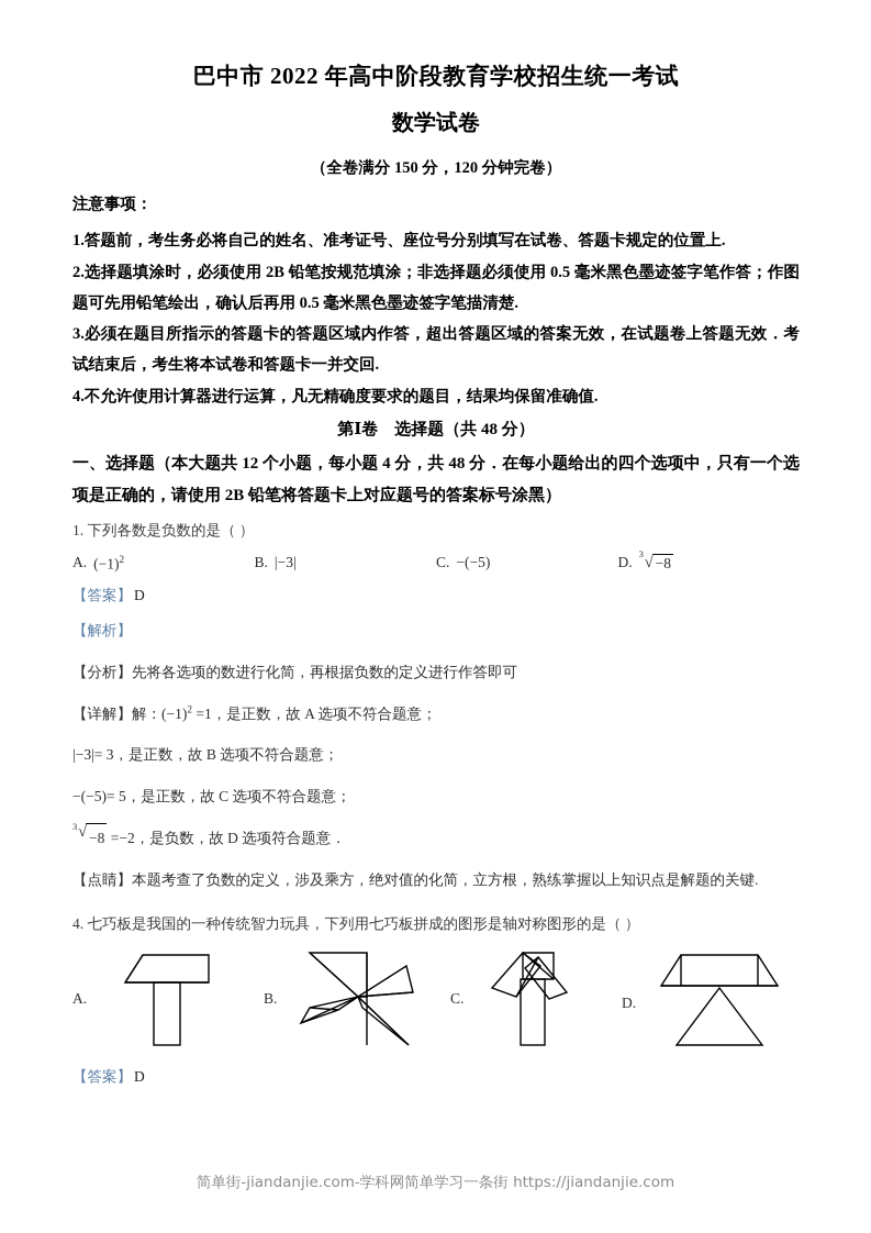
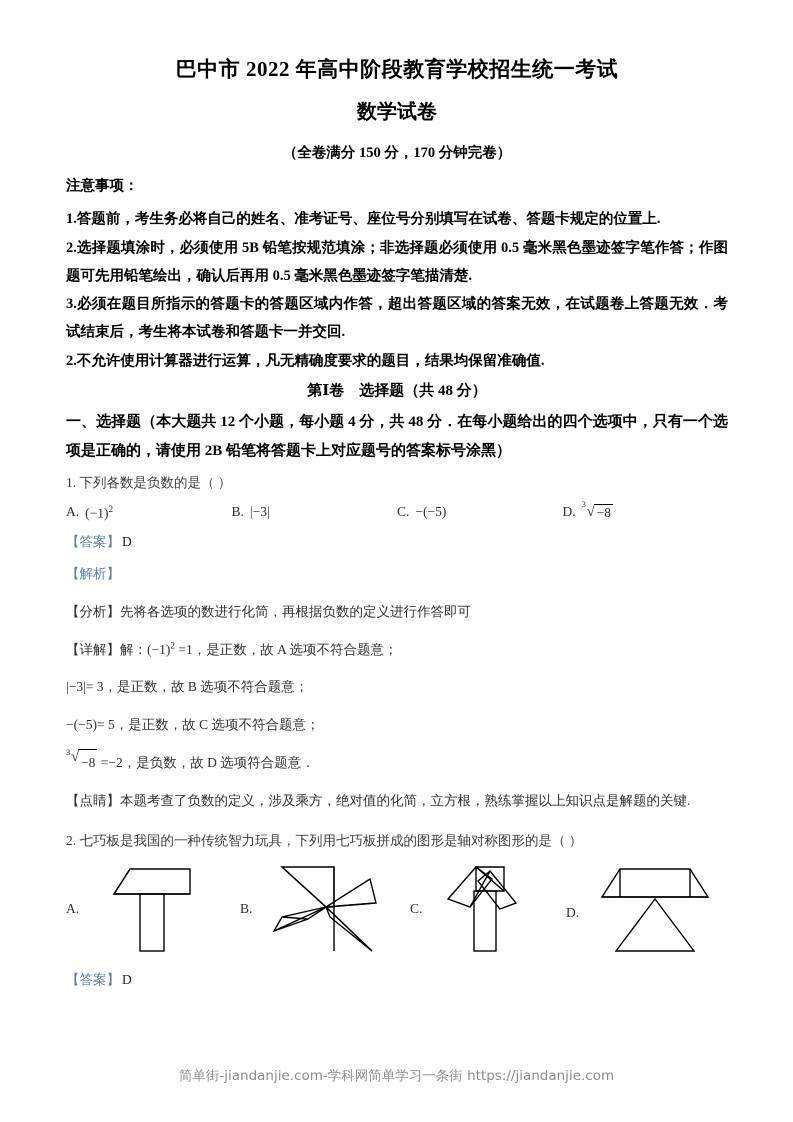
  巴中市 2022 年高中阶段教育学校招生统一考试
  数学试卷
- （全卷满分 150 分，120 分钟完卷）
+ （全卷满分 150 分，170 分钟完卷）
  注意事项：
  1.答题前，考生务必将自己的姓名、准考证号、座位号分别填写在试卷、答题卡规定的位置上.
- 2.选择题填涂时，必须使用 2B 铅笔按规范填涂；非选择题必须使用 0.5 毫米黑色墨迹签字笔作答；作图题可先用铅笔绘出，确认后再用 0.5 毫米黑色墨迹签字笔描清楚.
+ 2.选择题填涂时，必须使用 5B 铅笔按规范填涂；非选择题必须使用 0.5 毫米黑色墨迹签字笔作答；作图题可先用铅笔绘出，确认后再用 0.5 毫米黑色墨迹签字笔描清楚.
  3.必须在题目所指示的答题卡的答题区域内作答，超出答题区域的答案无效，在试题卷上答题无效．考试结束后，考生将本试卷和答题卡一并交回.
- 4.不允许使用计算器进行运算，凡无精确度要求的题目，结果均保留准确值.
+ 2.不允许使用计算器进行运算，凡无精确度要求的题目，结果均保留准确值.
  第Ⅰ卷 选择题（共 48 分）
  一、选择题（本大题共 12 个小题，每小题 4 分，共 48 分．在每小题给出的四个选项中，只有一个选项是正确的，请使用 2B 铅笔将答题卡上对应题号的答案标号涂黑）
  1. 下列各数是负数的是（ ）
  A.
  (−1)2
  B.
  |−3|
  C.
  −(−5)
  D.
  3
  √
  −8
  【答案】 D
  【解析】
  【分析】先将各选项的数进行化简，再根据负数的定义进行作答即可
  【详解】解：(−1)2 =1，是正数，故 A 选项不符合题意；
  |−3|= 3，是正数，故 B 选项不符合题意；
  −(−5)= 5，是正数，故 C 选项不符合题意；
  3
  √
  −8 =−2，是负数，故 D 选项符合题意．
  【点睛】本题考查了负数的定义，涉及乘方，绝对值的化简，立方根，熟练掌握以上知识点是解题的关键.
- 4. 七巧板是我国的一种传统智力玩具，下列用七巧板拼成的图形是轴对称图形的是（ ）
+ 2. 七巧板是我国的一种传统智力玩具，下列用七巧板拼成的图形是轴对称图形的是（ ）
  A.
  B.
  C.
  D.
  【答案】 D
  简单街-jiandanjie.com-学科网简单学习一条街 https://jiandanjie.com
